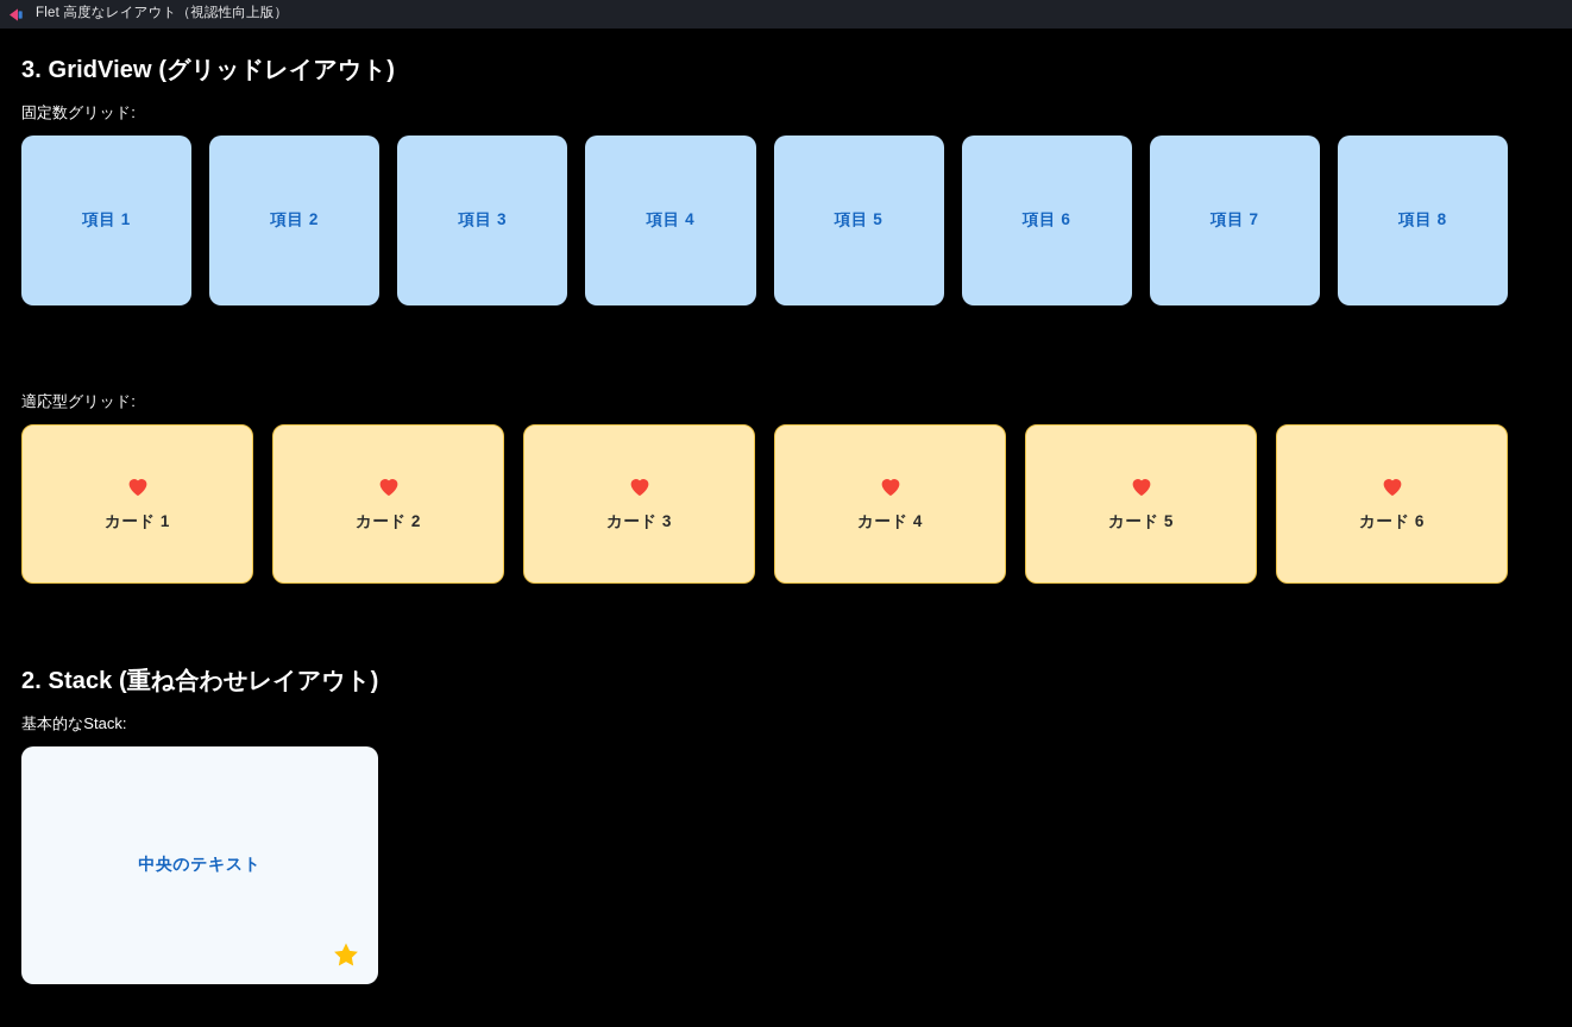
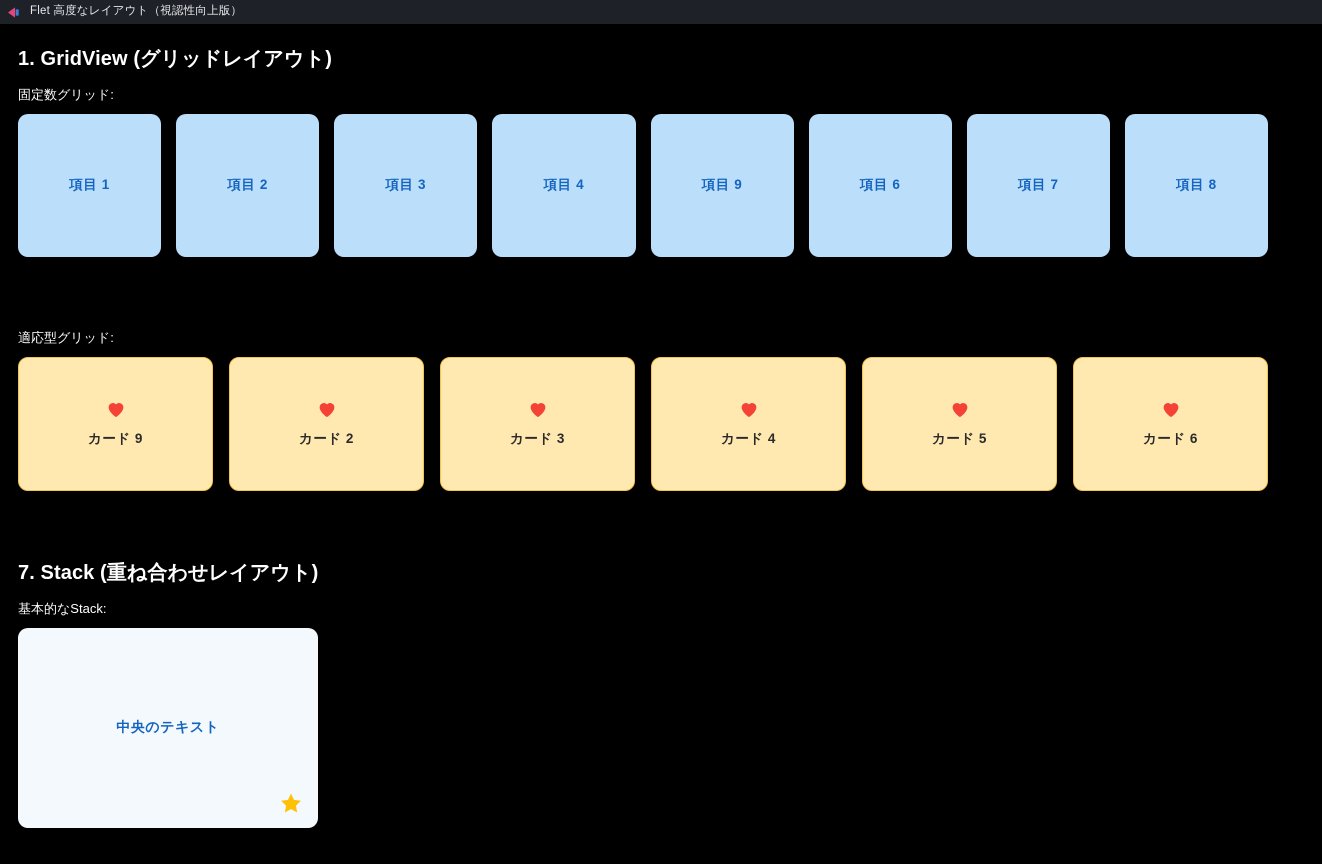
  Flet 高度なレイアウト（視認性向上版）
- 3. GridView (グリッドレイアウト)
+ 1. GridView (グリッドレイアウト)
  固定数グリッド:
  項目 1
  項目 2
  項目 3
  項目 4
- 項目 5
+ 項目 9
  項目 6
  項目 7
  項目 8
  適応型グリッド:
- カード 1
+ カード 9
  カード 2
  カード 3
  カード 4
  カード 5
  カード 6
- 2. Stack (重ね合わせレイアウト)
+ 7. Stack (重ね合わせレイアウト)
  基本的なStack:
  中央のテキスト
